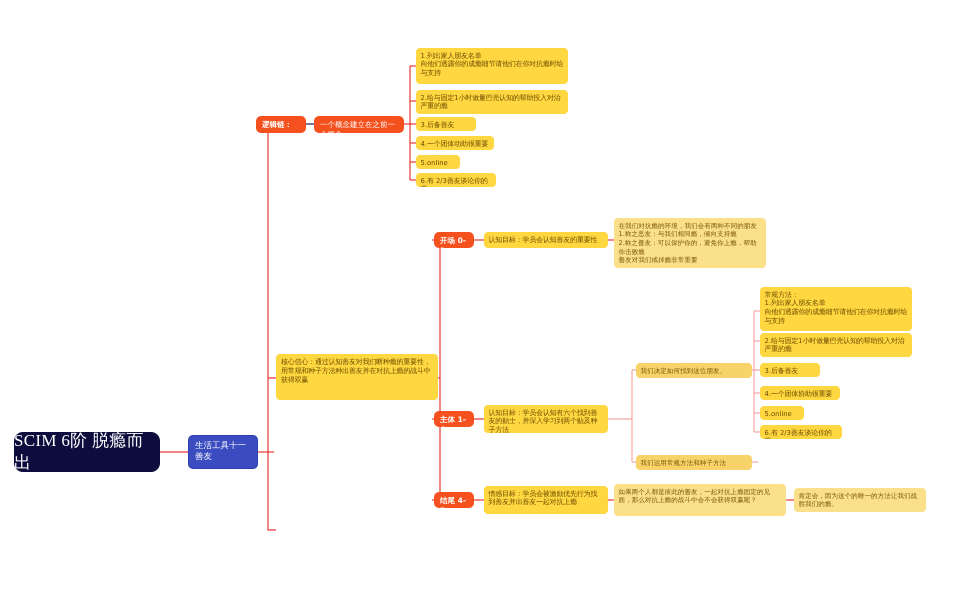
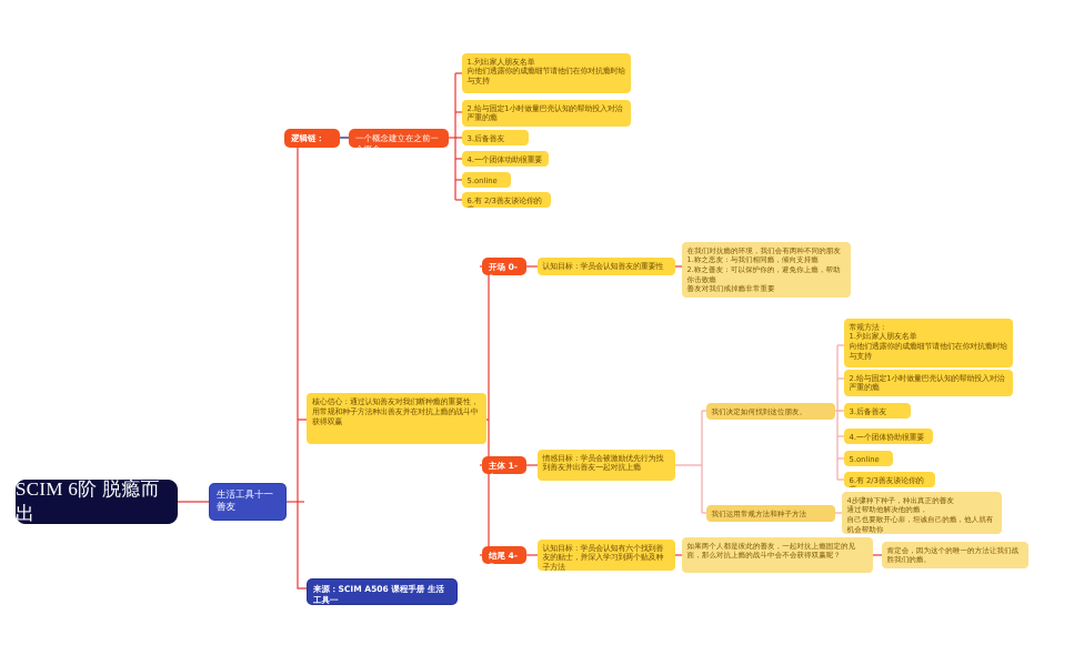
  SCIM 6阶 脱瘾而出
  生活工具十一
  善友
+ 来源：SCIM A506 课程手册 生活工具一
  核心信心：通过认知善友对我们断种瘾的重要性，用常规和种子方法种出善友并在对抗上瘾的战斗中获得双赢
  逻辑链：
  一个概念建立在之前一
  1.列出家人朋友名单
  向他们透露你的成瘾细节请他们在你对抗瘾时给与支持
  2.给与固定1小时做量巴壳认知的帮助投入对治严重的瘾
  3.后备善友
  4.一个团体动助很重要
  5.online
  6.有 2/3善友谈论你的
  开场 0-
  认知目标：学员会认知善友的重要性
  在我们对抗瘾的环境，我们会有两种不同的朋友
  1.称之恶友：与我们相同瘾，倾向支持瘾
  2.称之善友：可以保护你的，避免你上瘾，帮助你击败瘾
  善友对我们戒掉瘾非常重要
  主体 1-
- 认知目标：学员会认知有六个找到善友的贴士，并深入学习到两个贴及种子方法
+ 情感目标：学员会被激励优先行为找到善友并出善友一起对抗上瘾
  我们决定如何找到这位朋友。
  我们运用常规方法和种子方法
  常规方法：
  1.列出家人朋友名单
  向他们透露你的成瘾细节请他们在你对抗瘾时给与支持
  2.给与固定1小时做量巴壳认知的帮助投入对治严重的瘾
  3.后备善友
  4.一个团体协助很重要
  5.online
  6.有 2/3善友谈论你的
+ 4步骤种下种子，种出真正的善友
+ 通过帮助他解决他的瘾，
+ 自己也要敞开心扉，坦诚自己的瘾，他人就有机会帮助你
  结尾 4-
- 情感目标：学员会被激励优先行为找到善友并出善友一起对抗上瘾
+ 认知目标：学员会认知有六个找到善友的贴士，并深入学习到两个贴及种子方法
  如果两个人都是彼此的善友，一起对抗上瘾固定的见面，那么对抗上瘾的战斗中会不会获得双赢呢？
  肯定会，因为这个的唯一的方法让我们战胜我们的瘾。
